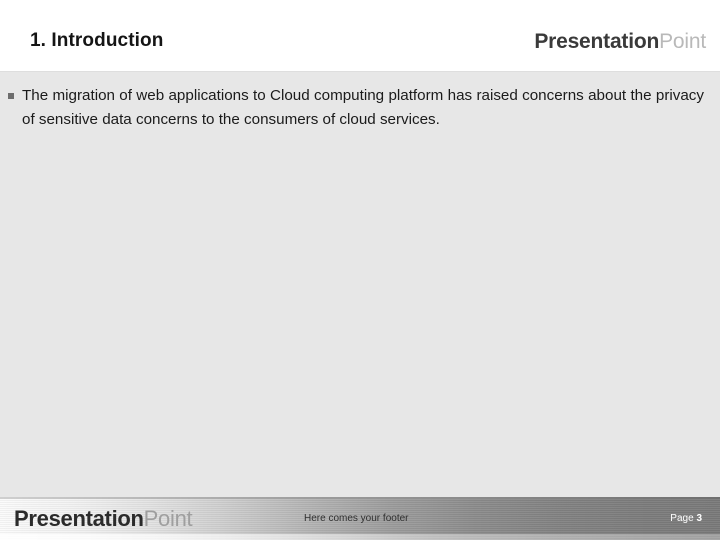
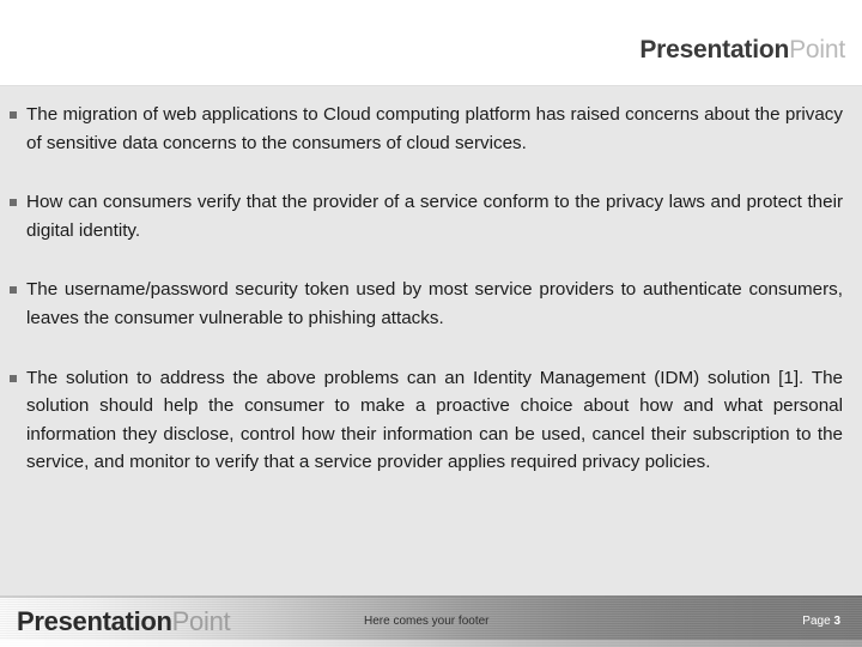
- 1. Introduction
  PresentationPoint
  The migration of web applications to Cloud computing platform has raised concerns about the privacy of sensitive data concerns to the consumers of cloud services.
+ How can consumers verify that the provider of a service conform to the privacy laws and protect their digital identity.
+ The username/password security token used by most service providers to authenticate consumers, leaves the consumer vulnerable to phishing attacks.
+ The solution to address the above problems can an Identity Management (IDM) solution [1]. The solution should help the consumer to make a proactive choice about how and what personal information they disclose, control how their information can be used, cancel their subscription to the service, and monitor to verify that a service provider applies required privacy policies.
  PresentationPoint
  Here comes your footer
  Page 3
